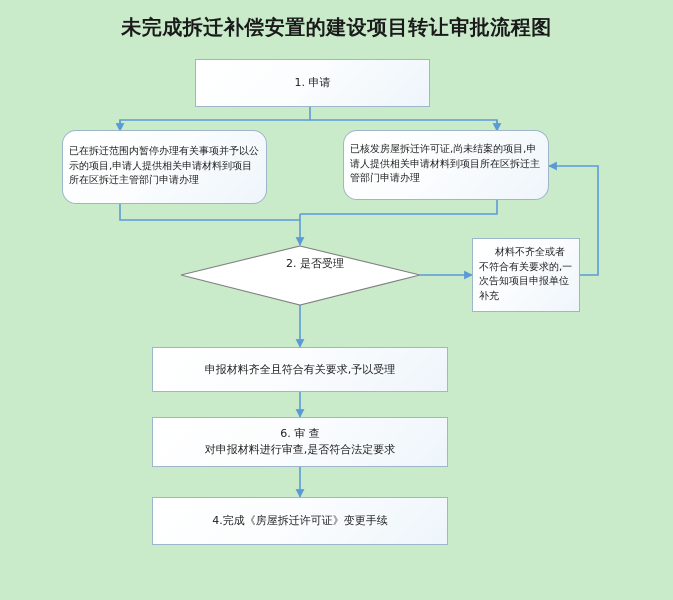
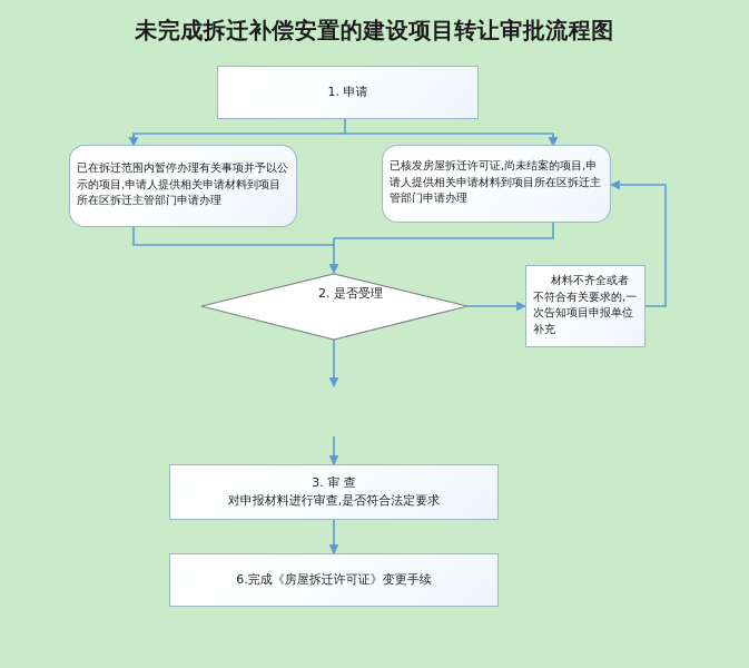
  未完成拆迁补偿安置的建设项目转让审批流程图
  1. 申请
  已在拆迁范围内暂停办理有关事项并予以公示的项目,申请人提供相关申请材料到项目所在区拆迁主管部门申请办理
  已核发房屋拆迁许可证,尚未结案的项目,申请人提供相关申请材料到项目所在区拆迁主管部门申请办理
  2. 是否受理
  材料不齐全或者不符合有关要求的,一次告知项目申报单位补充
- 申报材料齐全且符合有关要求,予以受理
- 6. 审 查
+ 3. 审 查
  对申报材料进行审查,是否符合法定要求
- 4.完成《房屋拆迁许可证》变更手续
+ 6.完成《房屋拆迁许可证》变更手续
